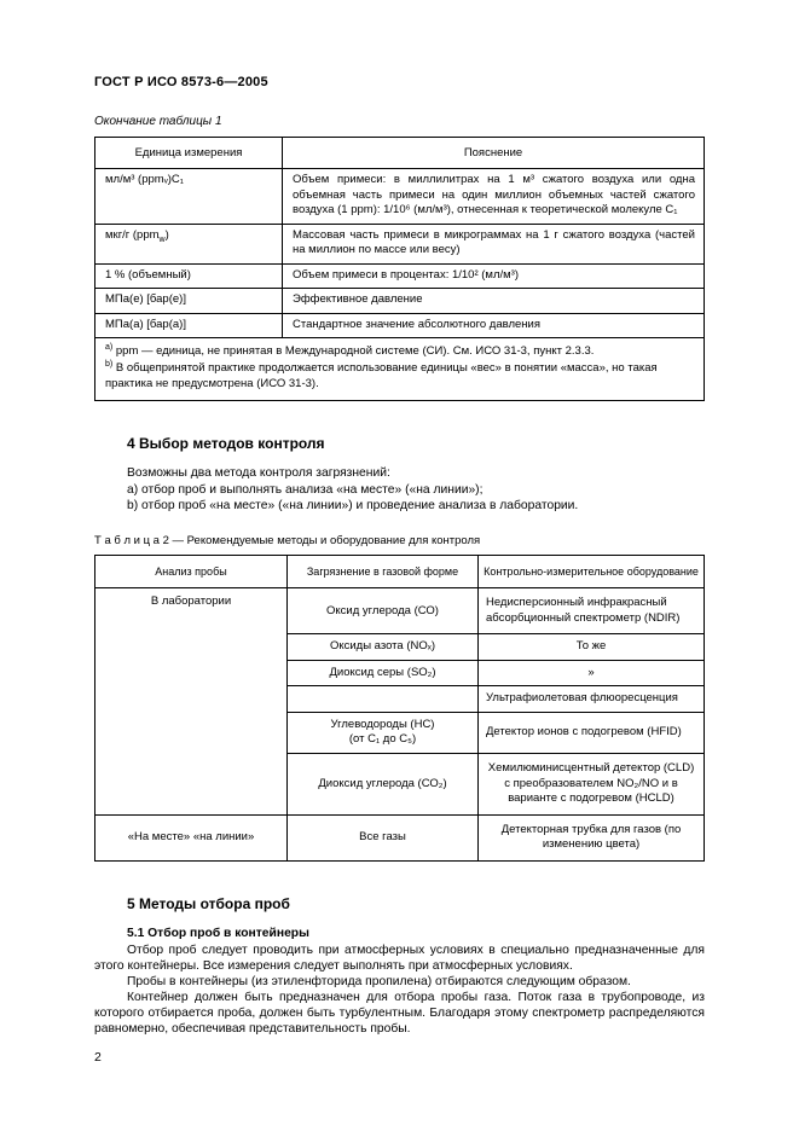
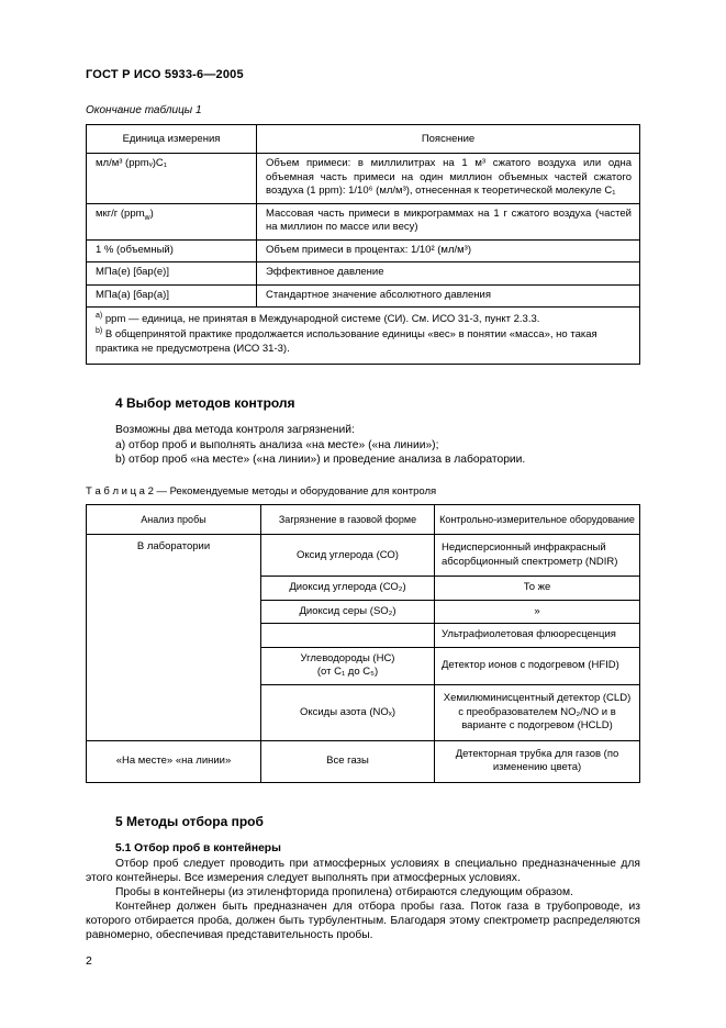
- ГОСТ Р ИСО 8573-6—2005
+ ГОСТ Р ИСО 5933-6—2005
  Окончание таблицы 1
  Единица измерения	Пояснение
  мл/м³ (ppmᵥ)С₁	Объем примеси: в миллилитрах на 1 м³ сжатого воздуха или одна объемная часть примеси на один миллион объемных частей сжатого воздуха (1 ppm): 1/10⁶ (мл/м³), отнесенная к теоретической молекуле С₁
  мкг/г (ppm )	Массовая часть примеси в микрограммах на 1 г сжатого воздуха (частей на миллион по массе или весу)
  1 % (объемный)	Объем примеси в процентах: 1/10² (мл/м³)
  МПа(е) [бар(е)]	Эффективное давление
  МПа(а) [бар(а)]	Стандартное значение абсолютного давления
  ppm — единица, не принятая в Международной системе (СИ). См. ИСО 31-3, пункт 2.3.3. В общепринятой практике продолжается использование единицы «вес» в понятии «масса», но такая практика не предусмотрена (ИСО 31-3).
  4 Выбор методов контроля
  Возможны два метода контроля загрязнений:
  a) отбор проб и выполнять анализа «на месте» («на линии»);
  b) отбор проб «на месте» («на линии») и проведение анализа в лаборатории.
  Т а б л и ц а 2 — Рекомендуемые методы и оборудование для контроля
  Анализ пробы	Загрязнение в газовой форме	Контрольно-измерительное оборудование
  В лаборатории	Оксид углерода (СО)	Недисперсионный инфракрасный абсорбционный спектрометр (NDIR)
- Оксиды азота (NOₓ)	То же
+ Диоксид углерода (СО₂)	То же
  Диоксид серы (SO₂)	»
  	Ультрафиолетовая флюоресценция
  Углеводороды (НС) (от С₁ до С₅)	Детектор ионов с подогревом (HFID)
- Диоксид углерода (СО₂)	Хемилюминисцентный детектор (CLD) с преобразователем NO₂/NO и в варианте с подогревом (HCLD)
+ Оксиды азота (NOₓ)	Хемилюминисцентный детектор (CLD) с преобразователем NO₂/NO и в варианте с подогревом (HCLD)
  «На месте» «на линии»	Все газы	Детекторная трубка для газов (по изменению цвета)
  5 Методы отбора проб
  5.1 Отбор проб в контейнеры
  Отбор проб следует проводить при атмосферных условиях в специально предназначенные для этого контейнеры. Все измерения следует выполнять при атмосферных условиях.
  Пробы в контейнеры (из этиленфторида пропилена) отбираются следующим образом.
  Контейнер должен быть предназначен для отбора пробы газа. Поток газа в трубопроводе, из которого отбирается проба, должен быть турбулентным. Благодаря этому спектрометр распределяются равномерно, обеспечивая представительность пробы.
  2
